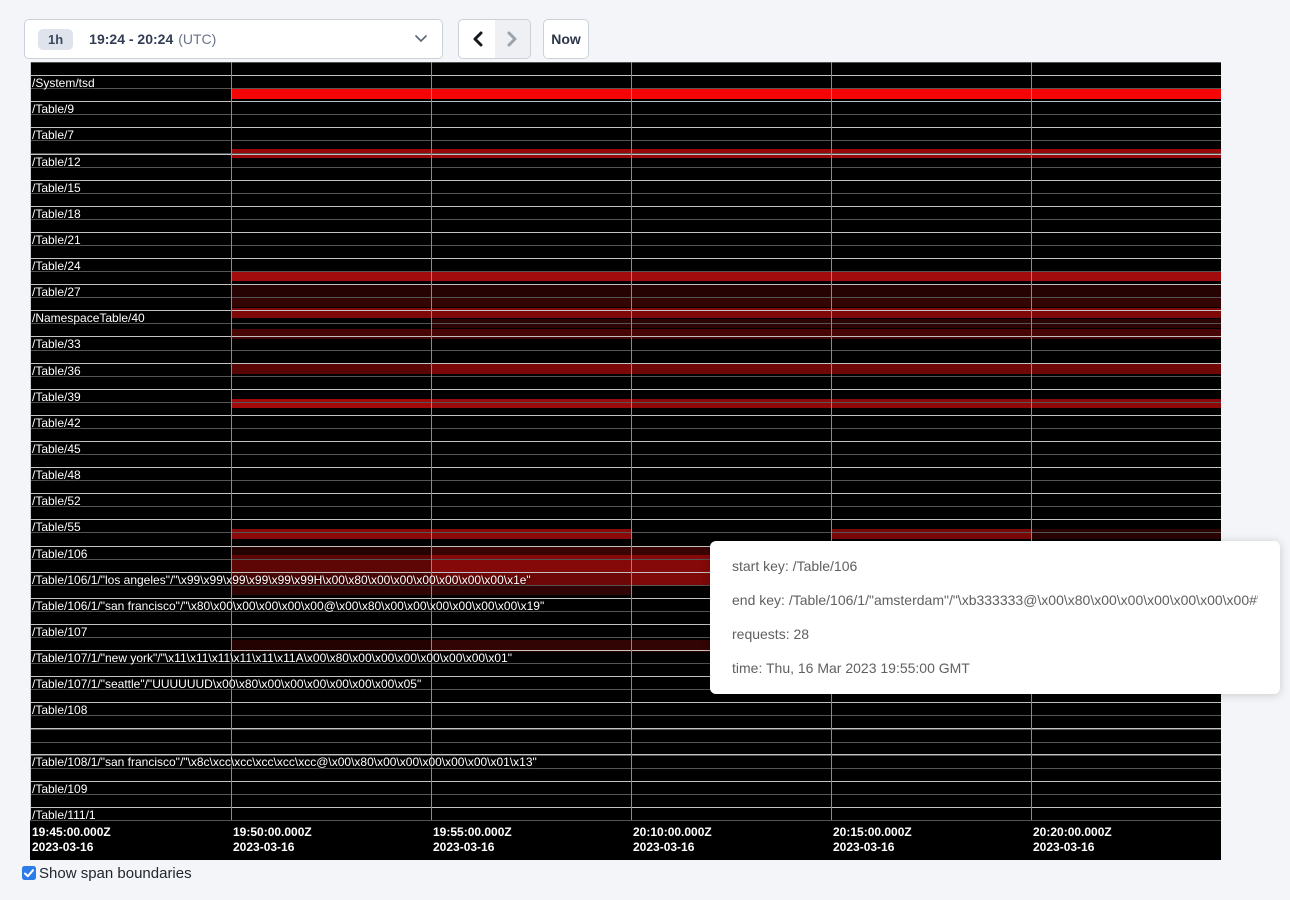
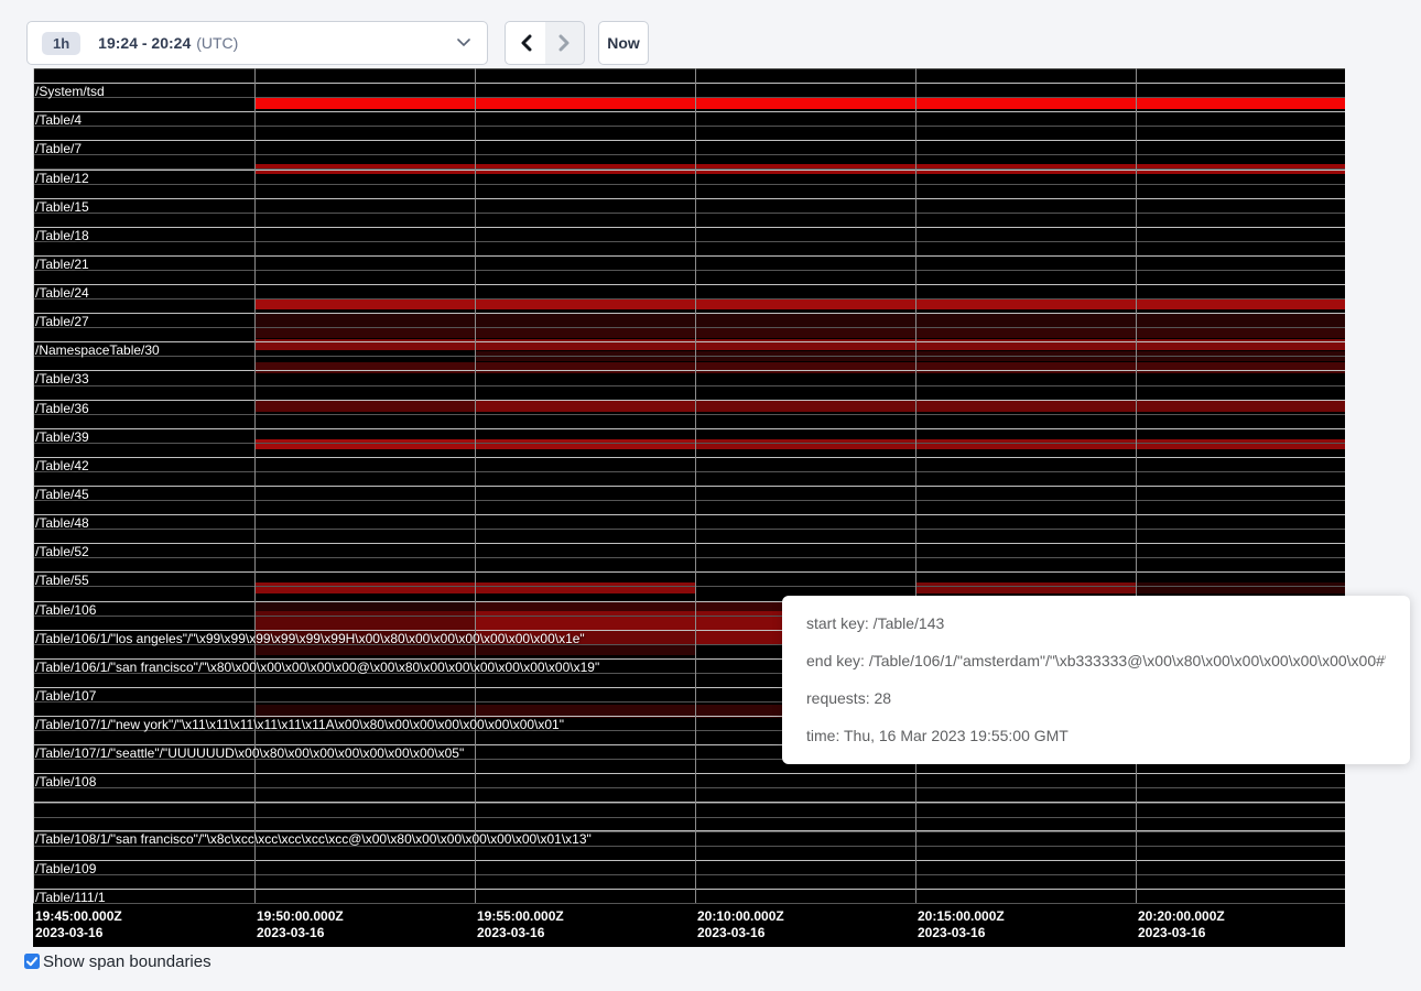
  1h
  19:24 - 20:24
  (UTC)
  Now
  /System/tsd
- /Table/9
+ /Table/4
  /Table/7
  /Table/12
  /Table/15
  /Table/18
  /Table/21
  /Table/24
  /Table/27
- /NamespaceTable/40
+ /NamespaceTable/30
  /Table/33
  /Table/36
  /Table/39
  /Table/42
  /Table/45
  /Table/48
  /Table/52
  /Table/55
  /Table/106
  /Table/106/1/"los angeles"/"\x99\x99\x99\x99\x99\x99H\x00\x80\x00\x00\x00\x00\x00\x00\x1e"
  /Table/106/1/"san francisco"/"\x80\x00\x00\x00\x00\x00@\x00\x80\x00\x00\x00\x00\x00\x00\x19"
  /Table/107
  /Table/107/1/"new york"/"\x11\x11\x11\x11\x11\x11A\x00\x80\x00\x00\x00\x00\x00\x00\x01"
  /Table/107/1/"seattle"/"UUUUUUD\x00\x80\x00\x00\x00\x00\x00\x00\x05"
  /Table/108
  /Table/108/1/"san francisco"/"\x8c\xcc\xcc\xcc\xcc\xcc@\x00\x80\x00\x00\x00\x00\x00\x01\x13"
  /Table/109
  /Table/111/1
  19:45:00.000Z
  2023-03-16
  19:50:00.000Z
  2023-03-16
  19:55:00.000Z
  2023-03-16
  20:10:00.000Z
  2023-03-16
  20:15:00.000Z
  2023-03-16
  20:20:00.000Z
  2023-03-16
- start key: /Table/106
+ start key: /Table/143
  end key: /Table/106/1/"amsterdam"/"\xb333333@\x00\x80\x00\x00\x00\x00\x00\x00#
  requests: 28
  time: Thu, 16 Mar 2023 19:55:00 GMT
  Show span boundaries
